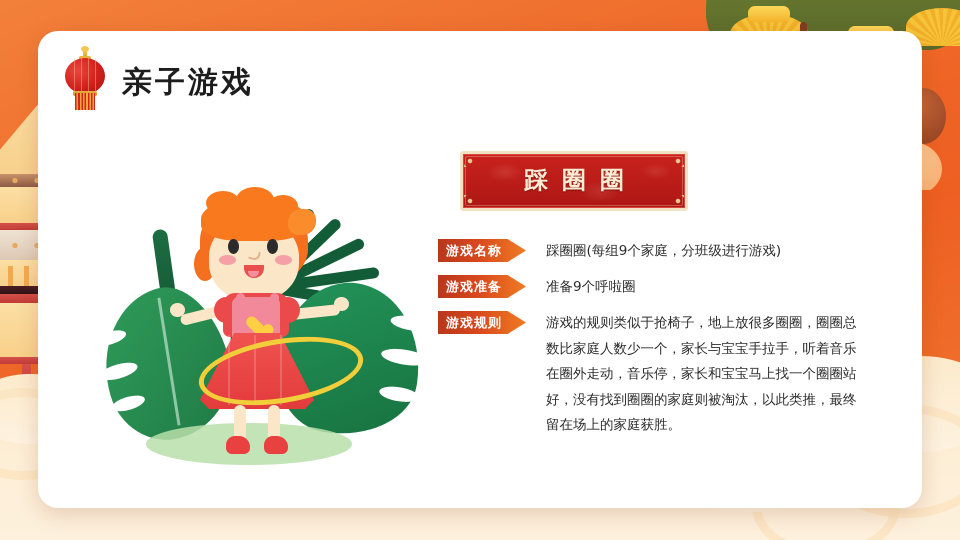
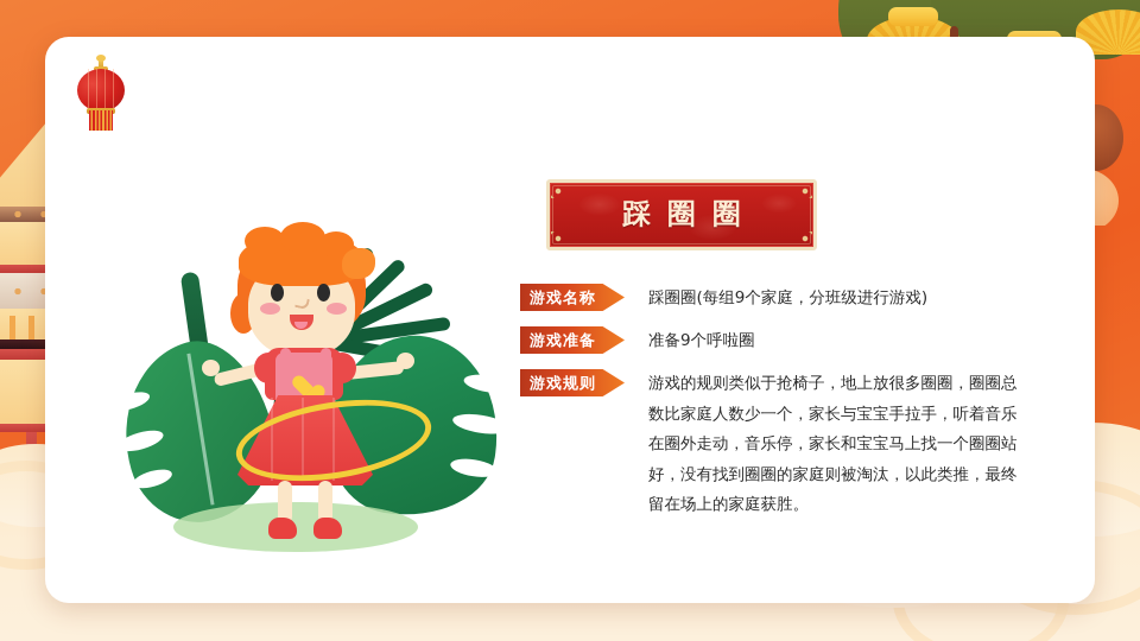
- 亲子游戏
  踩圈圈
  游戏名称
  踩圈圈(每组9个家庭，分班级进行游戏)
  游戏准备
  准备9个呼啦圈
  游戏规则
  游戏的规则类似于抢椅子，地上放很多圈圈，圈圈总数比家庭人数少一个，家长与宝宝手拉手，听着音乐在圈外走动，音乐停，家长和宝宝马上找一个圈圈站好，没有找到圈圈的家庭则被淘汰，以此类推，最终留在场上的家庭获胜。
